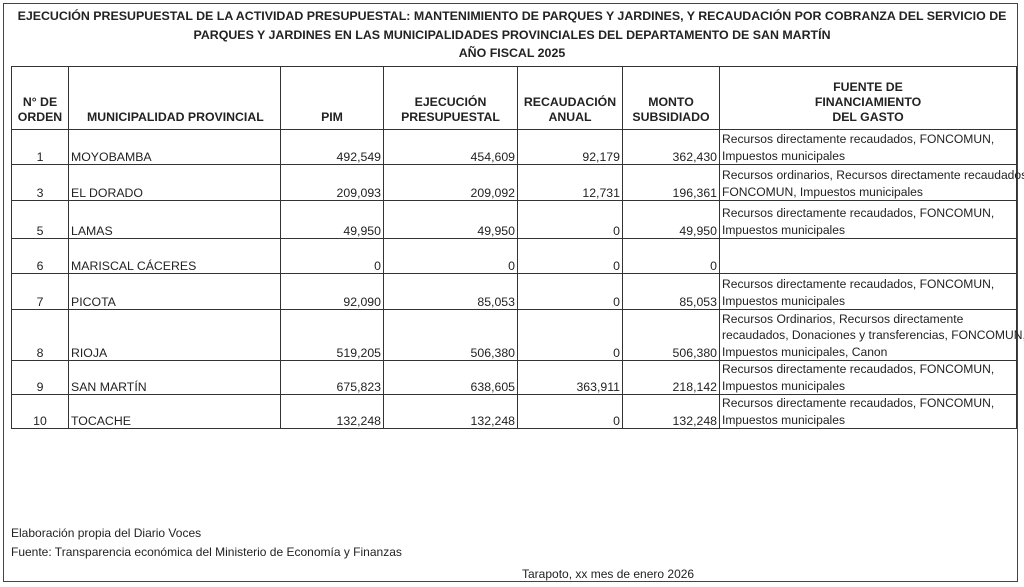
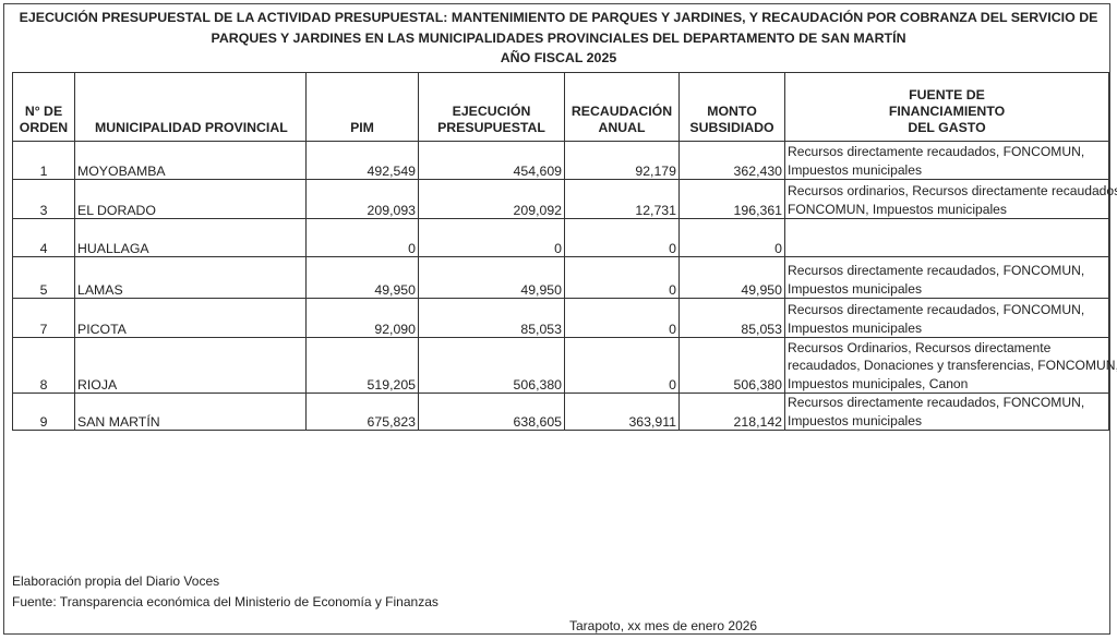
  EJECUCIÓN PRESUPUESTAL DE LA ACTIVIDAD PRESUPUESTAL: MANTENIMIENTO DE PARQUES Y JARDINES, Y RECAUDACIÓN POR COBRANZA DEL SERVICIO DE
  PARQUES Y JARDINES EN LAS MUNICIPALIDADES PROVINCIALES DEL DEPARTAMENTO DE SAN MARTÍN
  AÑO FISCAL 2025
  N° DEORDEN	MUNICIPALIDAD PROVINCIAL	PIM	EJECUCIÓNPRESUPUESTAL	RECAUDACIÓNANUAL	MONTOSUBSIDIADO	FUENTE DEFINANCIAMIENTODEL GASTO
  1	MOYOBAMBA	492,549	454,609	92,179	362,430	Recursos directamente recaudados, FONCOMUN,Impuestos municipales
  3	EL DORADO	209,093	209,092	12,731	196,361	Recursos ordinarios, Recursos directamente recaudadoFONCOMUN, Impuestos municipales
+ 4	HUALLAGA	0	0	0	0
  5	LAMAS	49,950	49,950	0	49,950	Recursos directamente recaudados, FONCOMUN,Impuestos municipales
- 6	MARISCAL CÁCERES	0	0	0	0
  7	PICOTA	92,090	85,053	0	85,053	Recursos directamente recaudados, FONCOMUN,Impuestos municipales
  8	RIOJA	519,205	506,380	0	506,380	Recursos Ordinarios, Recursos directamenterecaudados, Donaciones y transferencias, FONCOMUNImpuestos municipales, Canon
  9	SAN MARTÍN	675,823	638,605	363,911	218,142	Recursos directamente recaudados, FONCOMUN,Impuestos municipales
- 10	TOCACHE	132,248	132,248	0	132,248	Recursos directamente recaudados, FONCOMUN,Impuestos municipales
  Elaboración propia del Diario Voces
  Fuente: Transparencia económica del Ministerio de Economía y Finanzas
  Tarapoto, xx mes de enero 2026
